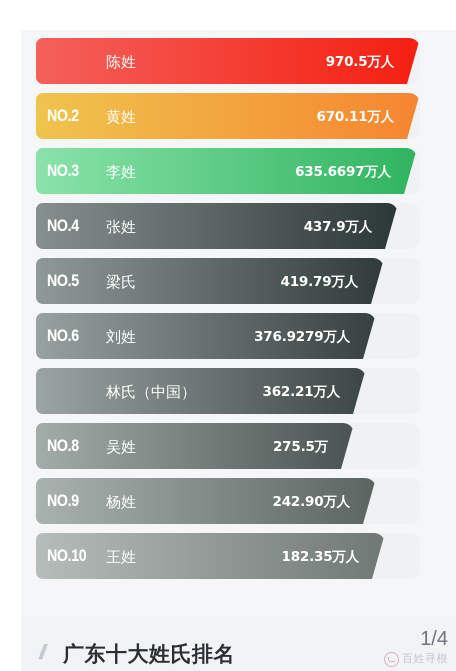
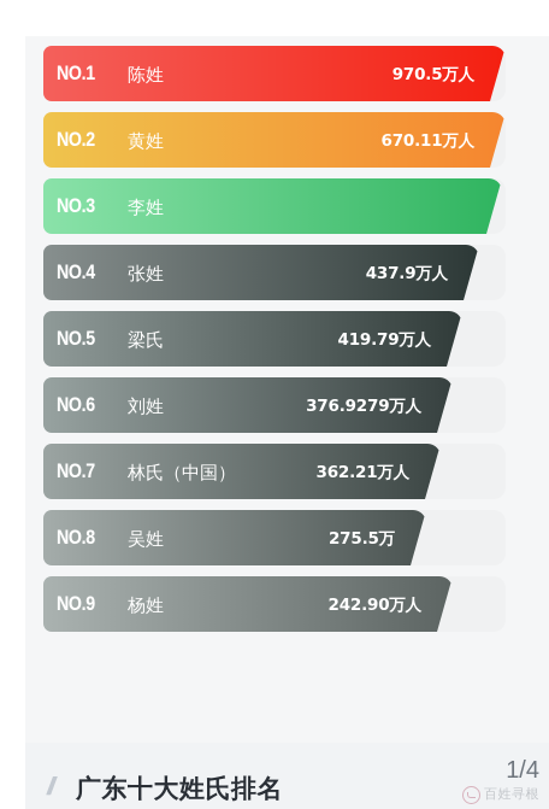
+ NO.1
  陈姓
  970.5万人
  NO.2
  黄姓
  670.11万人
  NO.3
  李姓
- 635.6697万人
  NO.4
  张姓
  437.9万人
  NO.5
  梁氏
  419.79万人
  NO.6
  刘姓
  376.9279万人
+ NO.7
  林氏（中国）
  362.21万人
  NO.8
  吴姓
  275.5万
  NO.9
  杨姓
  242.90万人
- NO.10
- 王姓
- 182.35万人
  //
  广东十大姓氏排名
  1/4
  百姓寻根
